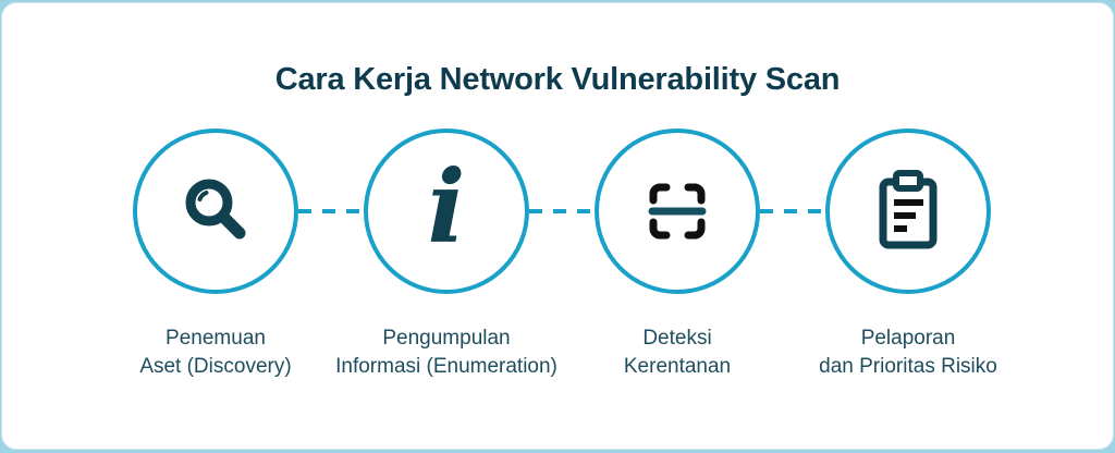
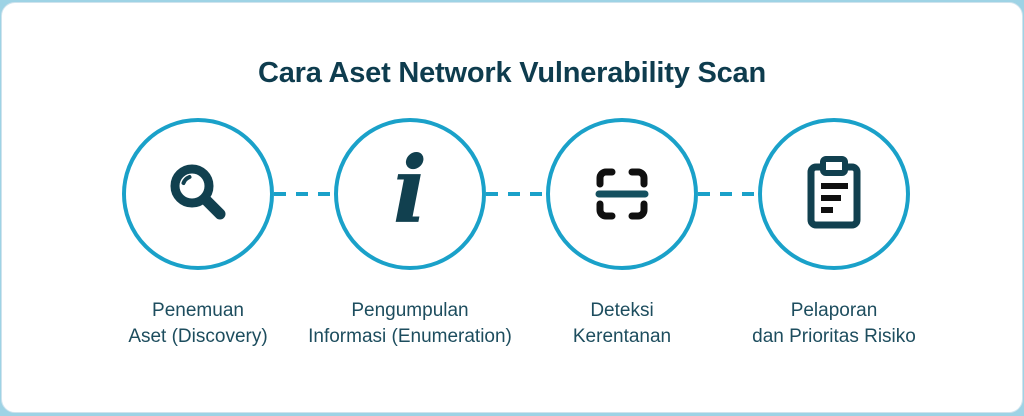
- Cara Kerja Network Vulnerability Scan
+ Cara Aset Network Vulnerability Scan
  i
  Penemuan
  Aset (Discovery)
  Pengumpulan
  Informasi (Enumeration)
  Deteksi
  Kerentanan
  Pelaporan
  dan Prioritas Risiko
